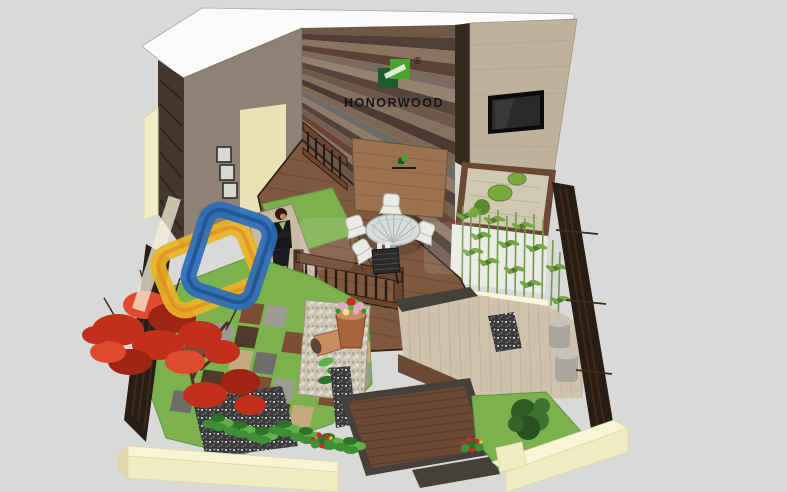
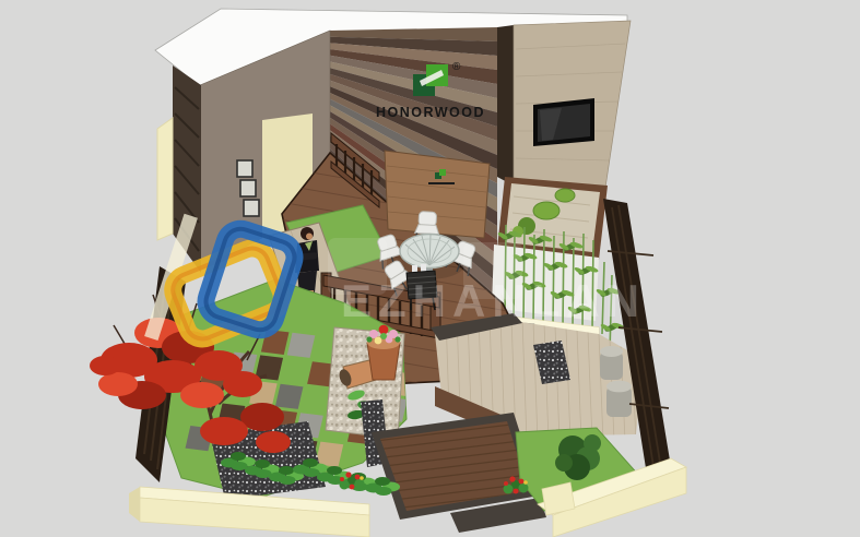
  ®
  HONORWOOD
+ EZHANLAN
